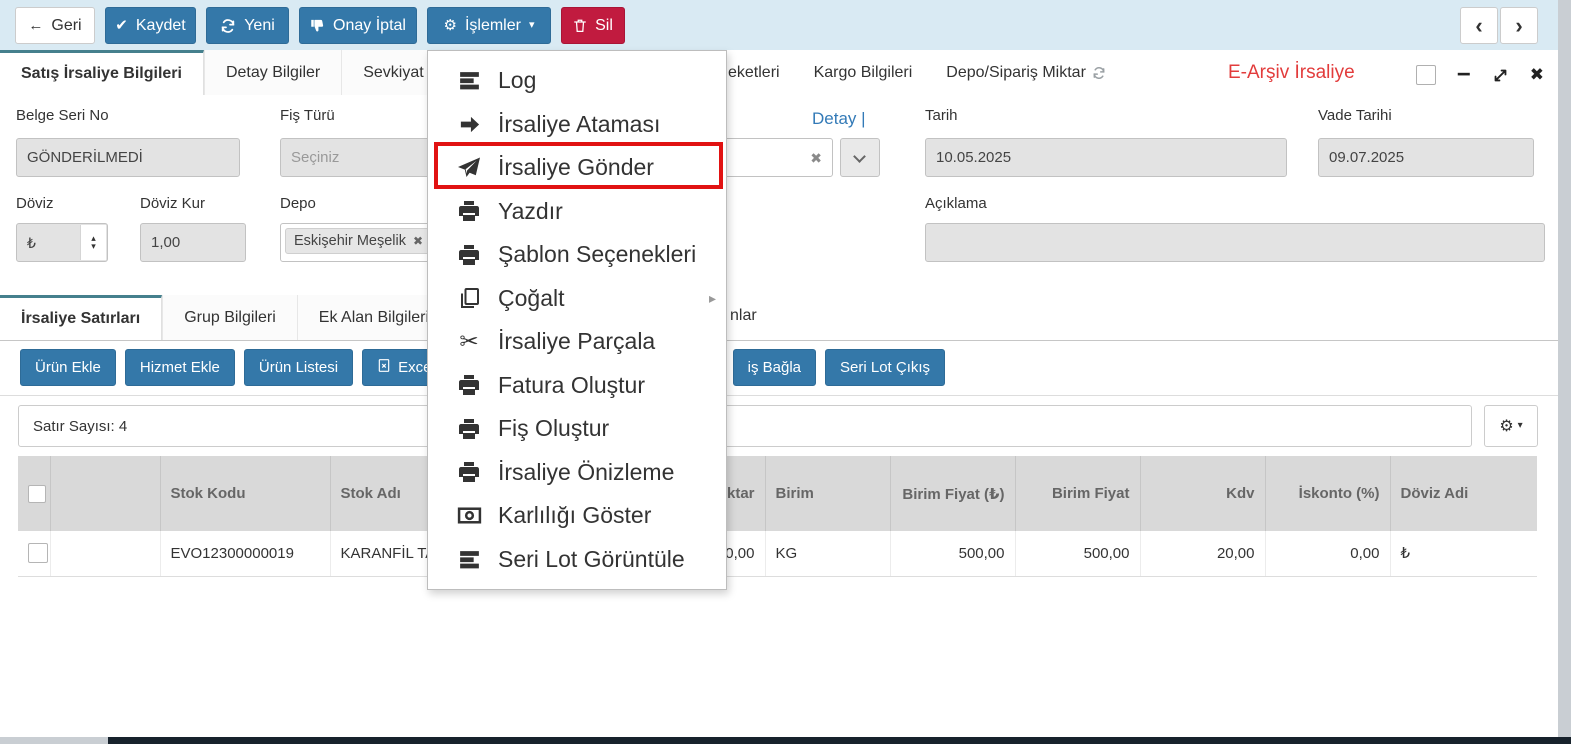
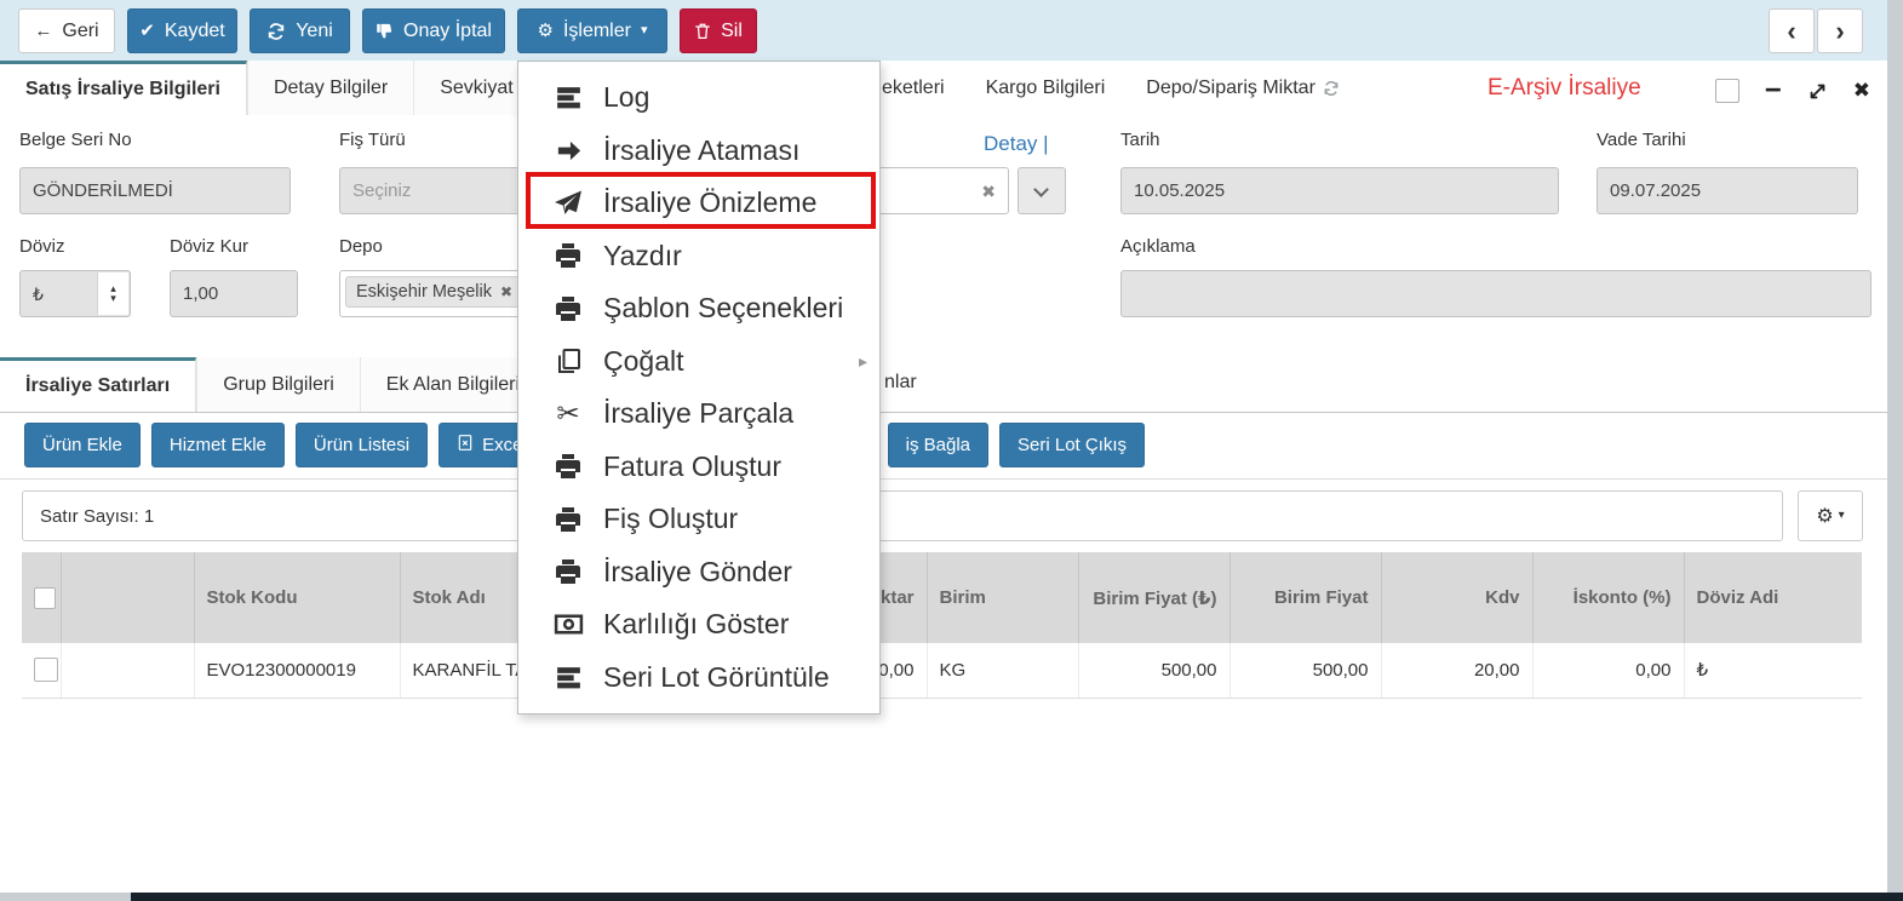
  ←
  Geri
  ✔
  Kaydet
  Yeni
  Onay İptal
  ⚙
  İşlemler
  ▾
  Sil
  ‹
  ›
  Satış İrsaliye Bilgileri
  Detay Bilgiler
  Sevkiyat
  eketleri
  Kargo Bilgileri
  Depo/Sipariş Miktar
  E-Arşiv İrsaliye
  −
  ✖
  Belge Seri No
  GÖNDERİLMEDİ
  Fiş Türü
  Seçiniz
  Detay |
  ✖
  Tarih
  10.05.2025
  Vade Tarihi
  09.07.2025
  Döviz
  ₺
  ▴
  ▾
  Döviz Kur
  1,00
  Depo
  Eskişehir Meşelik
  ✖
  Açıklama
  İrsaliye Satırları
  Grup Bilgileri
  Ek Alan Bilgiler
  nlar
  Ürün Ekle
  Hizmet Ekle
  Ürün Listesi
  iş Bağla
  Seri Lot Çıkış
- Satır Sayısı: 4
+ Satır Sayısı: 1
  ⚙
  ▾
  		Stok Kodu	Stok Adı	ktar	Birim	Birim Fiyat (₺)	Birim Fiyat	Kdv	İskonto (%)	Döviz Adi
  		EVO12300000019	KARANFİL T	0,00	KG	500,00	500,00	20,00	0,00	₺
  Log
  İrsaliye Ataması
- İrsaliye Gönder
+ İrsaliye Önizleme
  Yazdır
  Şablon Seçenekleri
  Çoğalt
  ▸
  ✂
  İrsaliye Parçala
  Fatura Oluştur
  Fiş Oluştur
- İrsaliye Önizleme
+ İrsaliye Gönder
  Karlılığı Göster
  Seri Lot Görüntüle
